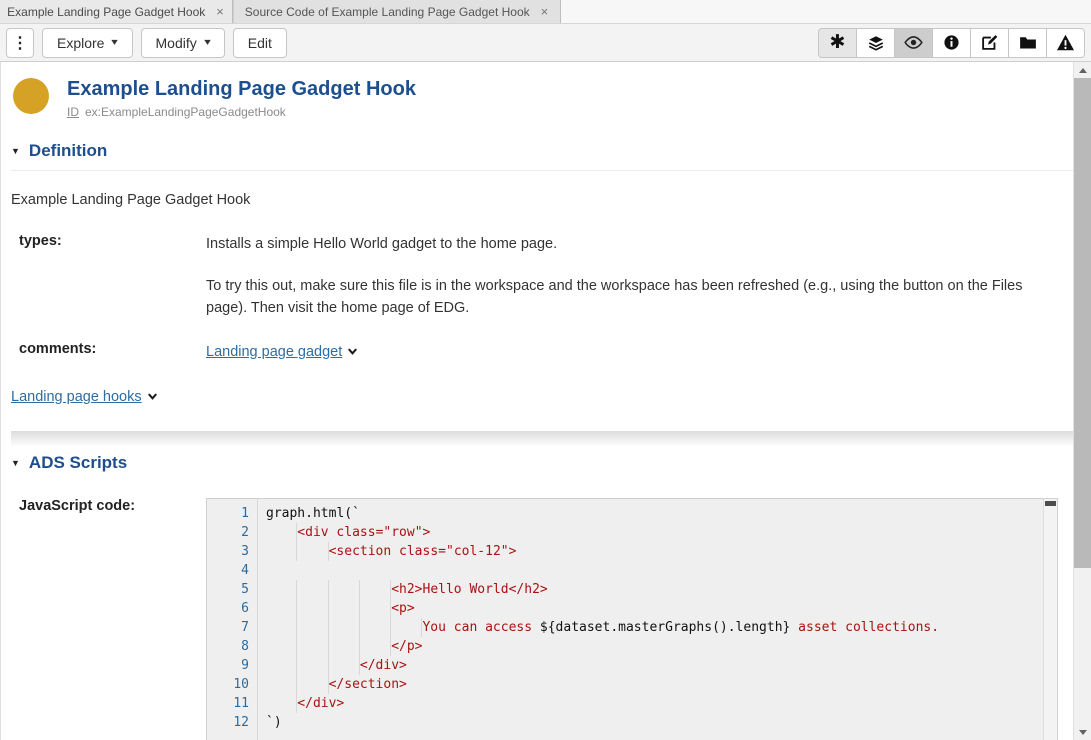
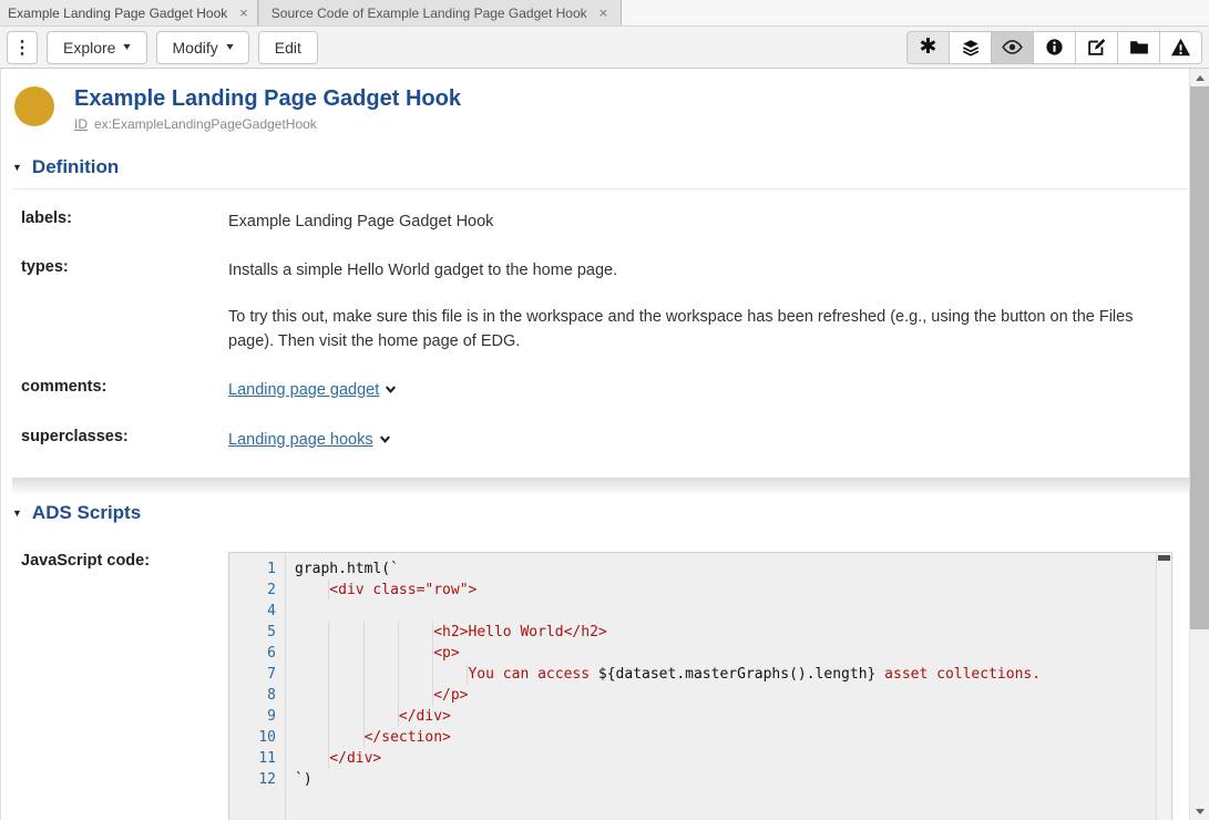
  Example Landing Page Gadget Hook
  ×
  Source Code of Example Landing Page Gadget Hook
  ×
  ⋮
  Explore
  ▾
  Modify
  ▾
  Edit
  ✱
  Example Landing Page Gadget Hook
  ID ex:ExampleLandingPageGadgetHook
  ▼
  Definition
+ labels:
  Example Landing Page Gadget Hook
  types:
  Installs a simple Hello World gadget to the home page.
  To try this out, make sure this file is in the workspace and the workspace has been refreshed (e.g., using the button on the Files page). Then visit the home page of EDG.
  comments:
  Landing page gadget
+ superclasses:
  Landing page hooks
  ▼
  ADS Scripts
  JavaScript code:
  1
  graph.html(`
  2
  <div class="row">
- 3
- <section class="col-12">
  4
  5
  <h2>Hello World</h2>
  6
  <p>
  7
  You can access ${dataset.masterGraphs().length} asset collections.
  8
  </p>
  9
  </div>
  10
  </section>
  11
  </div>
  12
  `)
